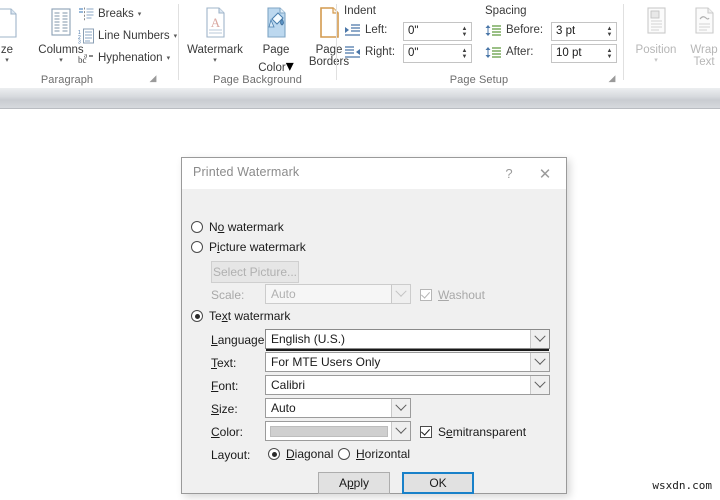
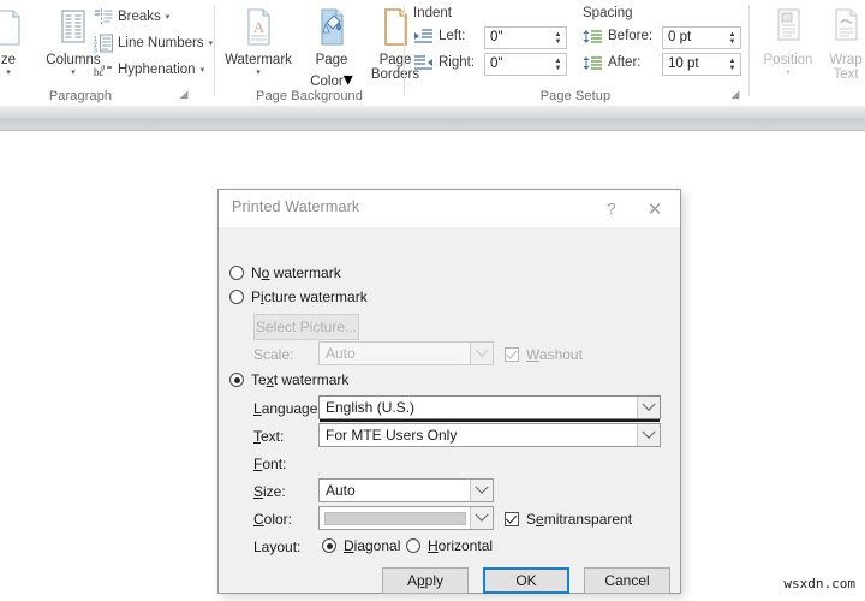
  ze
  Columns
  Breaks
  Line Numbers
  bc
  a
  Hyphenation
  Paragraph
  ◢
  A
  Watermark
  Page
  Color▾
  Page
  Bordrs
  Page Background
  Indent
  Spacing
  Left:
  0"
  Right:
  0"
  Before:
- 3 pt
+ 0 pt
  After:
  10 pt
  Page Setup
  ◢
  Position
  Wrap
  Text
  Printed Watermark
  ?
  ✕
  No watermark
  Picture watermark
  Select Picture...
  Scale:
  Auto
  Washout
  Text watermark
  Language
  English (U.S.)
  Text:
  For MTE Users Only
  Font:
- Calibri
  Size:
  Auto
  Color:
  Semitransparent
  Layout:
  Diagonal
  Horizontal
  A
  p
  ply
  OK
+ Cancel
  wsxdn.com
